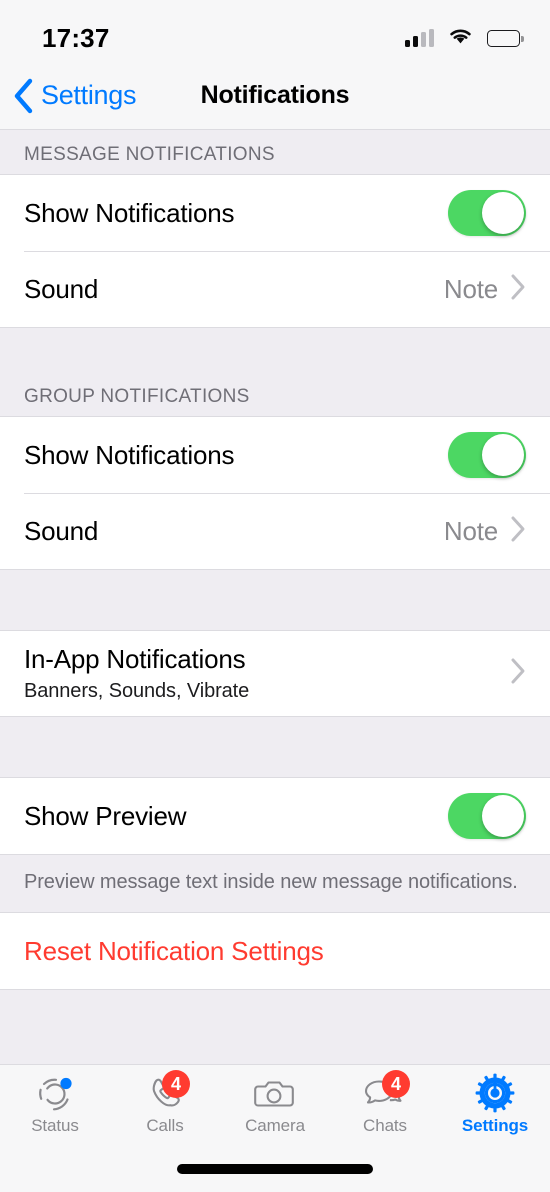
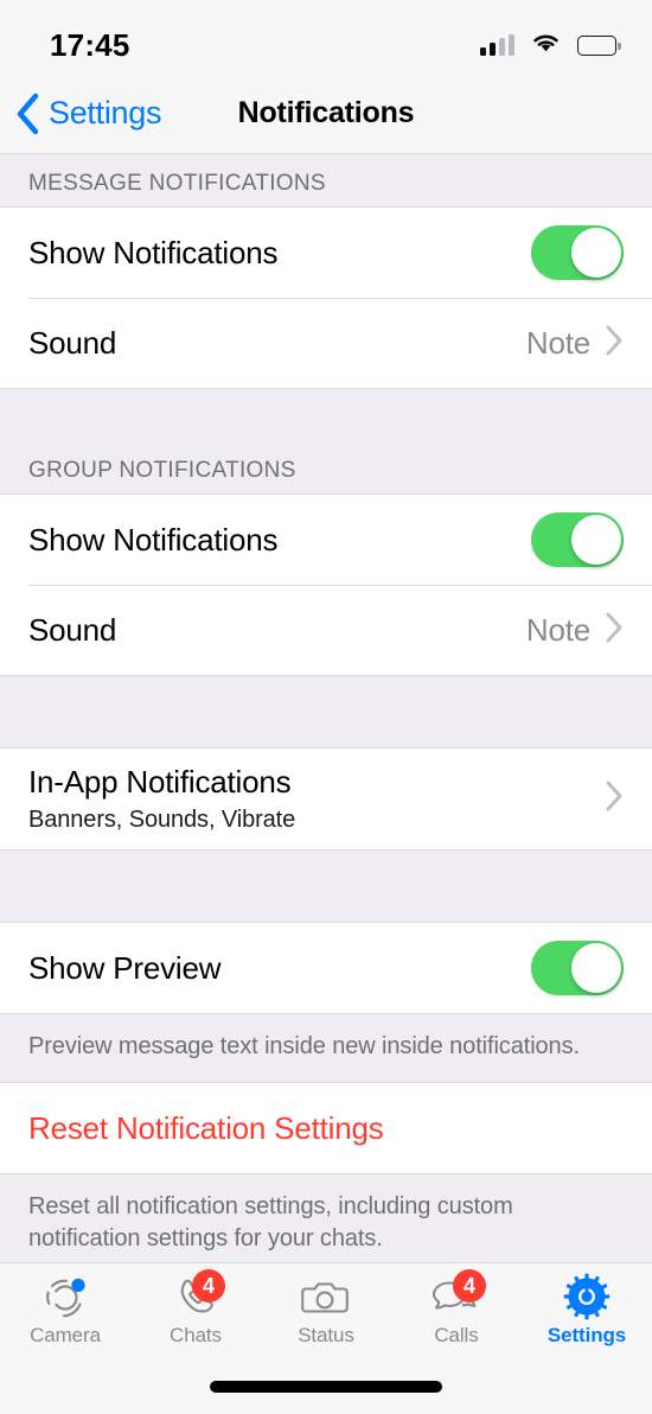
- 17:37
+ 17:45
  Settings
  Notifications
  MESSAGE NOTIFICATIONS
  Show Notifications
  Sound
  Note
  GROUP NOTIFICATIONS
  Show Notifications
  Sound
  Note
  In-App Notifications
  Banners, Sounds, Vibrate
  Show Preview
- Preview message text inside new message notifications.
+ Preview message text inside new inside notifications.
  Reset Notification Settings
+ Reset all notification settings, including custom notification settings for your chats.
- Status
+ Camera
  4
- Calls
+ Chats
- Camera
+ Status
  4
- Chats
+ Calls
  Settings
